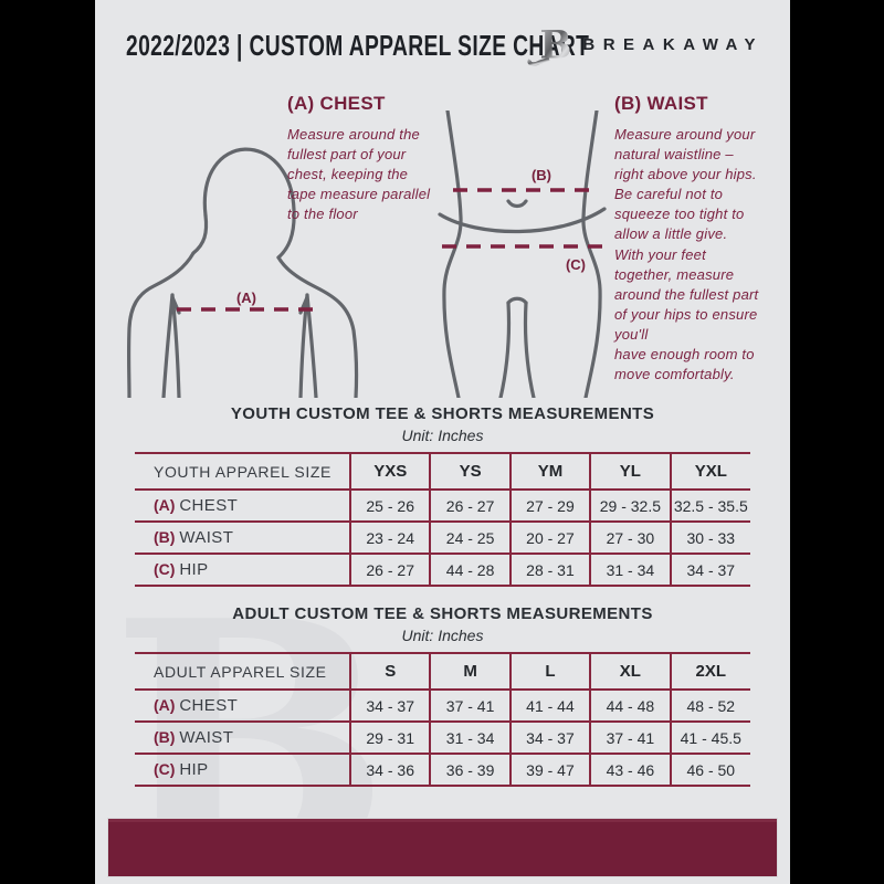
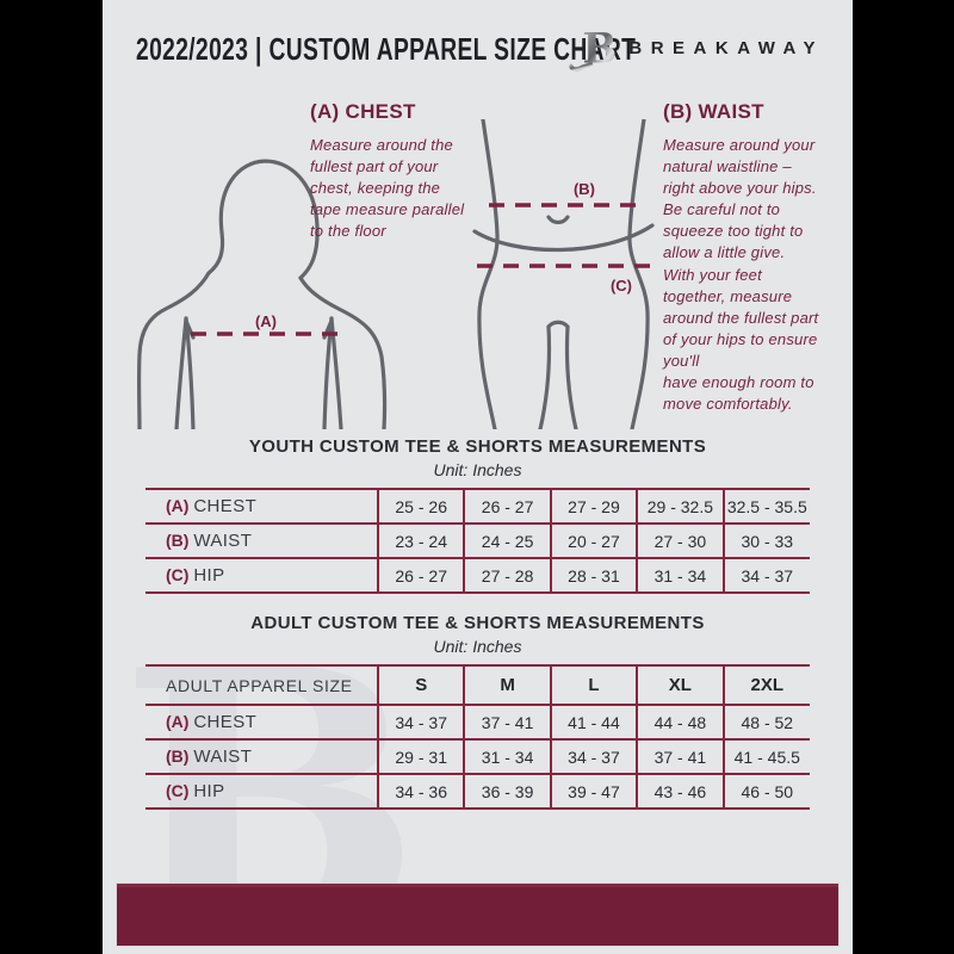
  B
  2022/2023 | CUSTOM APPAREL SIZE CHART
  B
  BREAKAWAY
  (A)
  (B)
  (C)
  (A) CHEST
  Measure around the
  fullest part of your
  chest, keeping the
  tape measure parallel
  to the floor
  (B) WAIST
  Measure around your
  natural waistline –
  right above your hips.
  Be careful not to
  squeeze too tight to
  allow a little give.
  With your feet
  together, measure
  around the fullest part
  of your hips to ensure
  you'll
  have enough room to
  move comfortably.
  YOUTH CUSTOM TEE & SHORTS MEASUREMENTS
  Unit: Inches
- YOUTH APPAREL SIZE	YXS	YS	YM	YL	YXL
  (A) CHEST	25 - 26	26 - 27	27 - 29	29 - 32.5	32.5 - 35.5
  (B) WAIST	23 - 24	24 - 25	20 - 27	27 - 30	30 - 33
- (C) HIP	26 - 27	44 - 28	28 - 31	31 - 34	34 - 37
+ (C) HIP	26 - 27	27 - 28	28 - 31	31 - 34	34 - 37
  ADULT CUSTOM TEE & SHORTS MEASUREMENTS
  Unit: Inches
  ADULT APPAREL SIZE	S	M	L	XL	2XL
  (A) CHEST	34 - 37	37 - 41	41 - 44	44 - 48	48 - 52
  (B) WAIST	29 - 31	31 - 34	34 - 37	37 - 41	41 - 45.5
  (C) HIP	34 - 36	36 - 39	39 - 47	43 - 46	46 - 50
